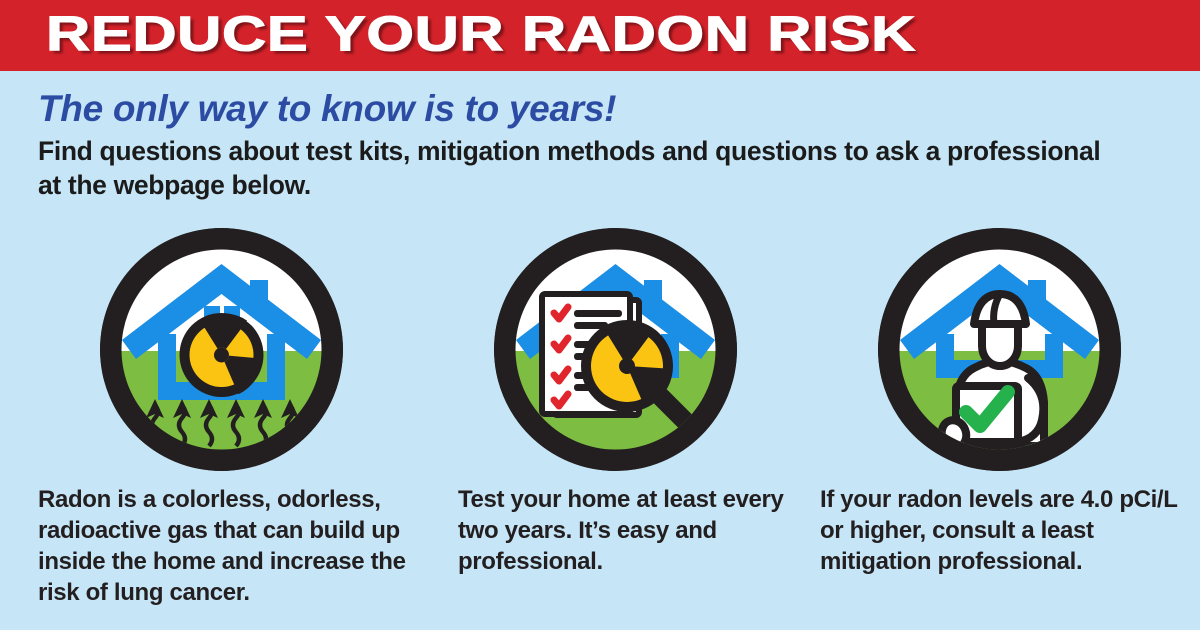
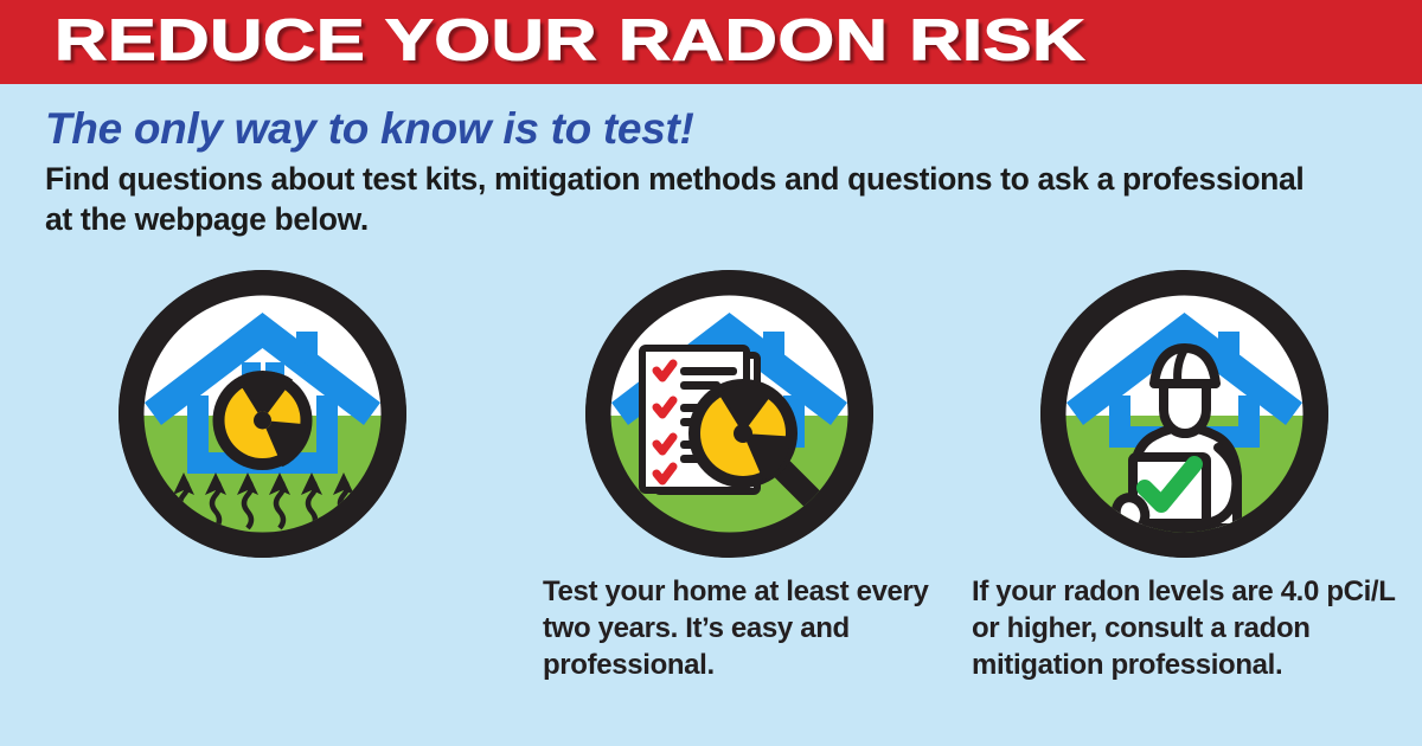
  REDUCE YOUR RADON RISK
- The only way to know is to years!
+ The only way to know is to test!
  Find questions about test kits, mitigation methods and questions to ask a professional at the webpage below.
- Radon is a colorless, odorless, radioactive gas that can build up inside the home and increase the risk of lung cancer.
  Test your home at least every two years. It’s easy and professional.
- If your radon levels are 4.0 pCi/L or higher, consult a least mitigation professional.
+ If your radon levels are 4.0 pCi/L or higher, consult a radon mitigation professional.
